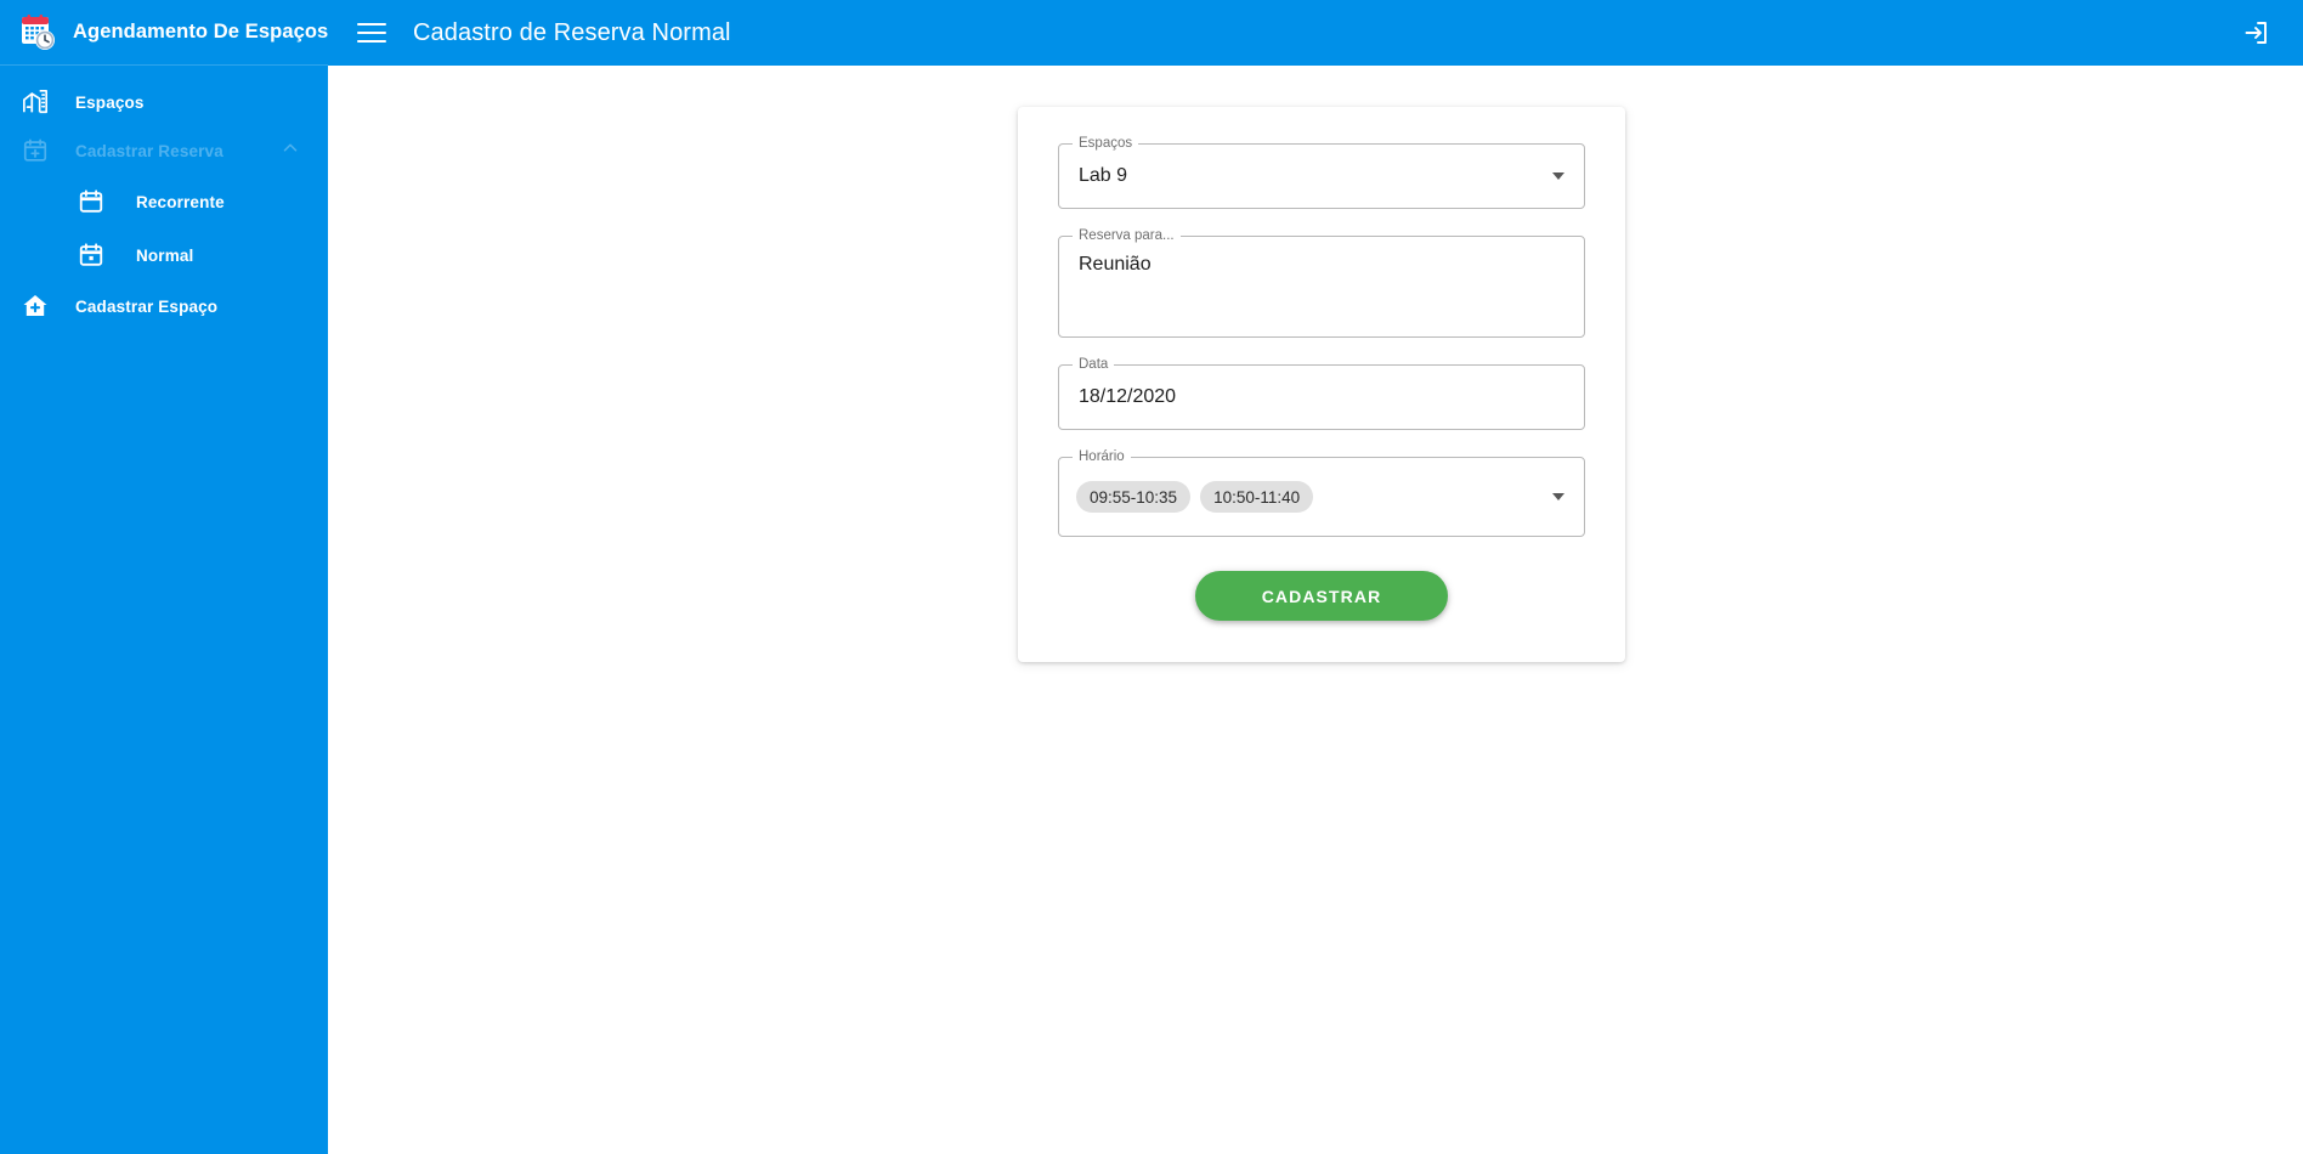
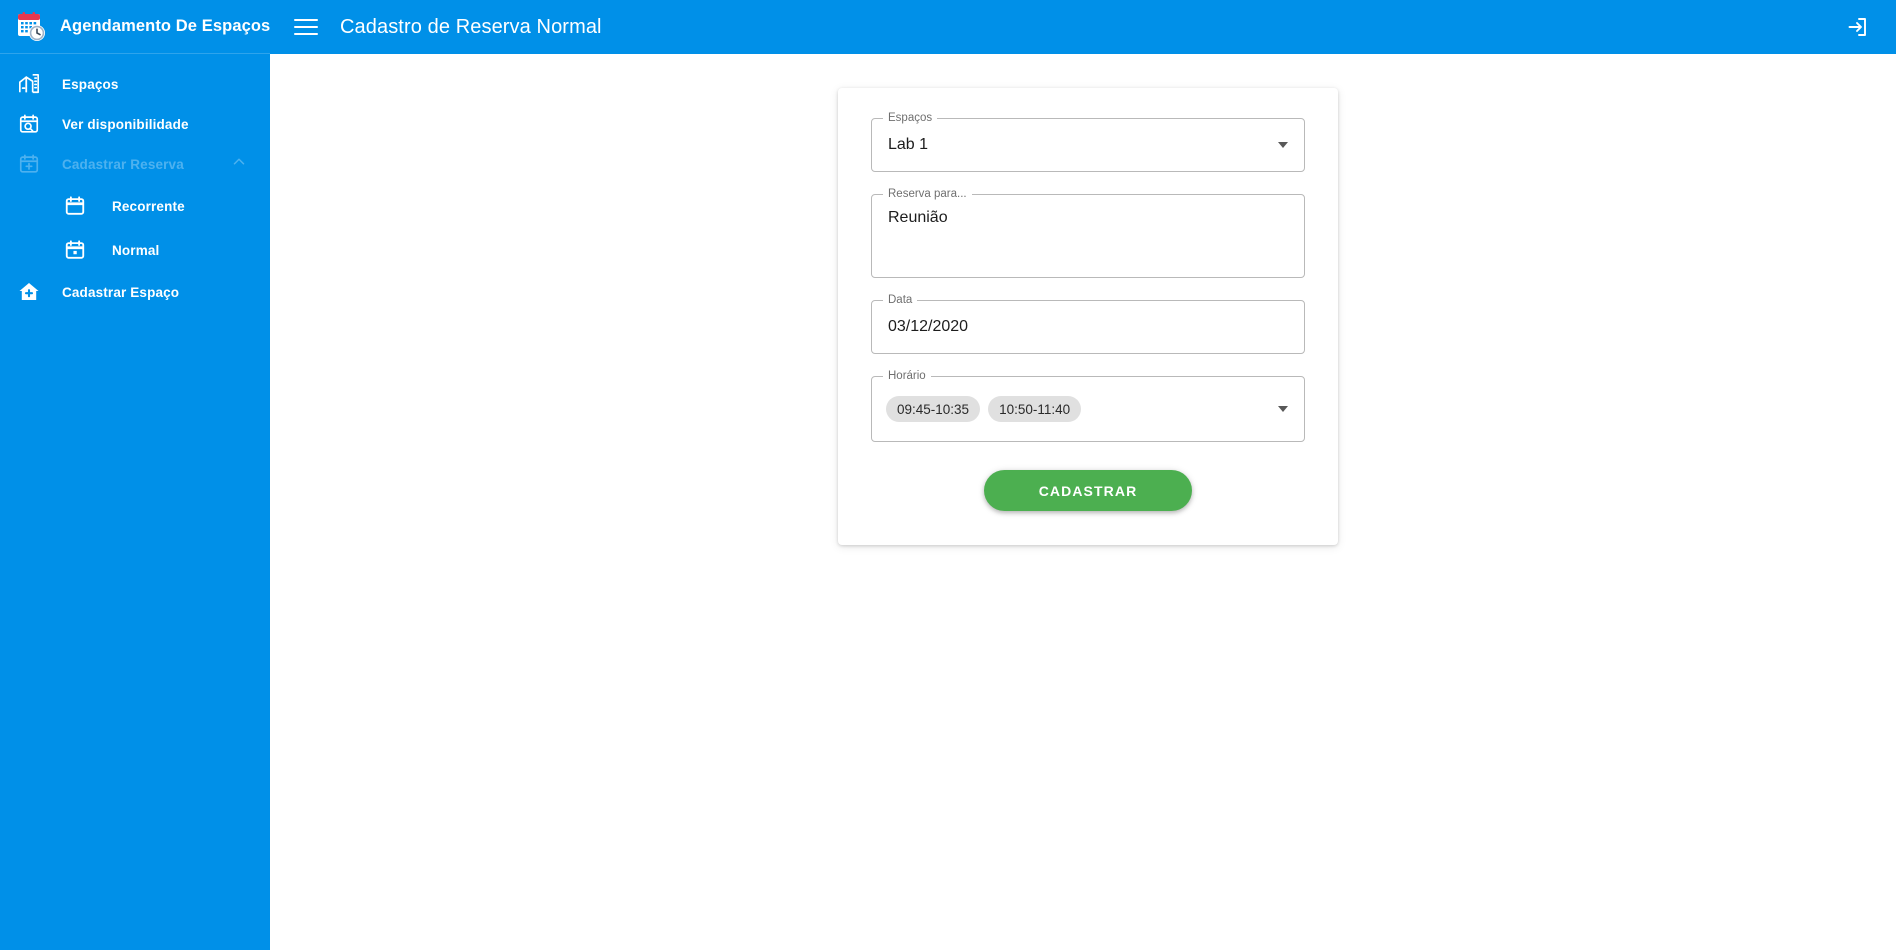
  Agendamento De Espaços
  Espaços
+ Ver disponibilidade
  Cadastrar Reserva
  Recorrente
  Normal
  Cadastrar Espaço
  Cadastro de Reserva Normal
  Espaços
- Lab 9
+ Lab 1
  Reserva para...
  Reunião
  Data
- 18/12/2020
+ 03/12/2020
  Horário
- 09:55-10:35
+ 09:45-10:35
  10:50-11:40
  CADASTRAR
